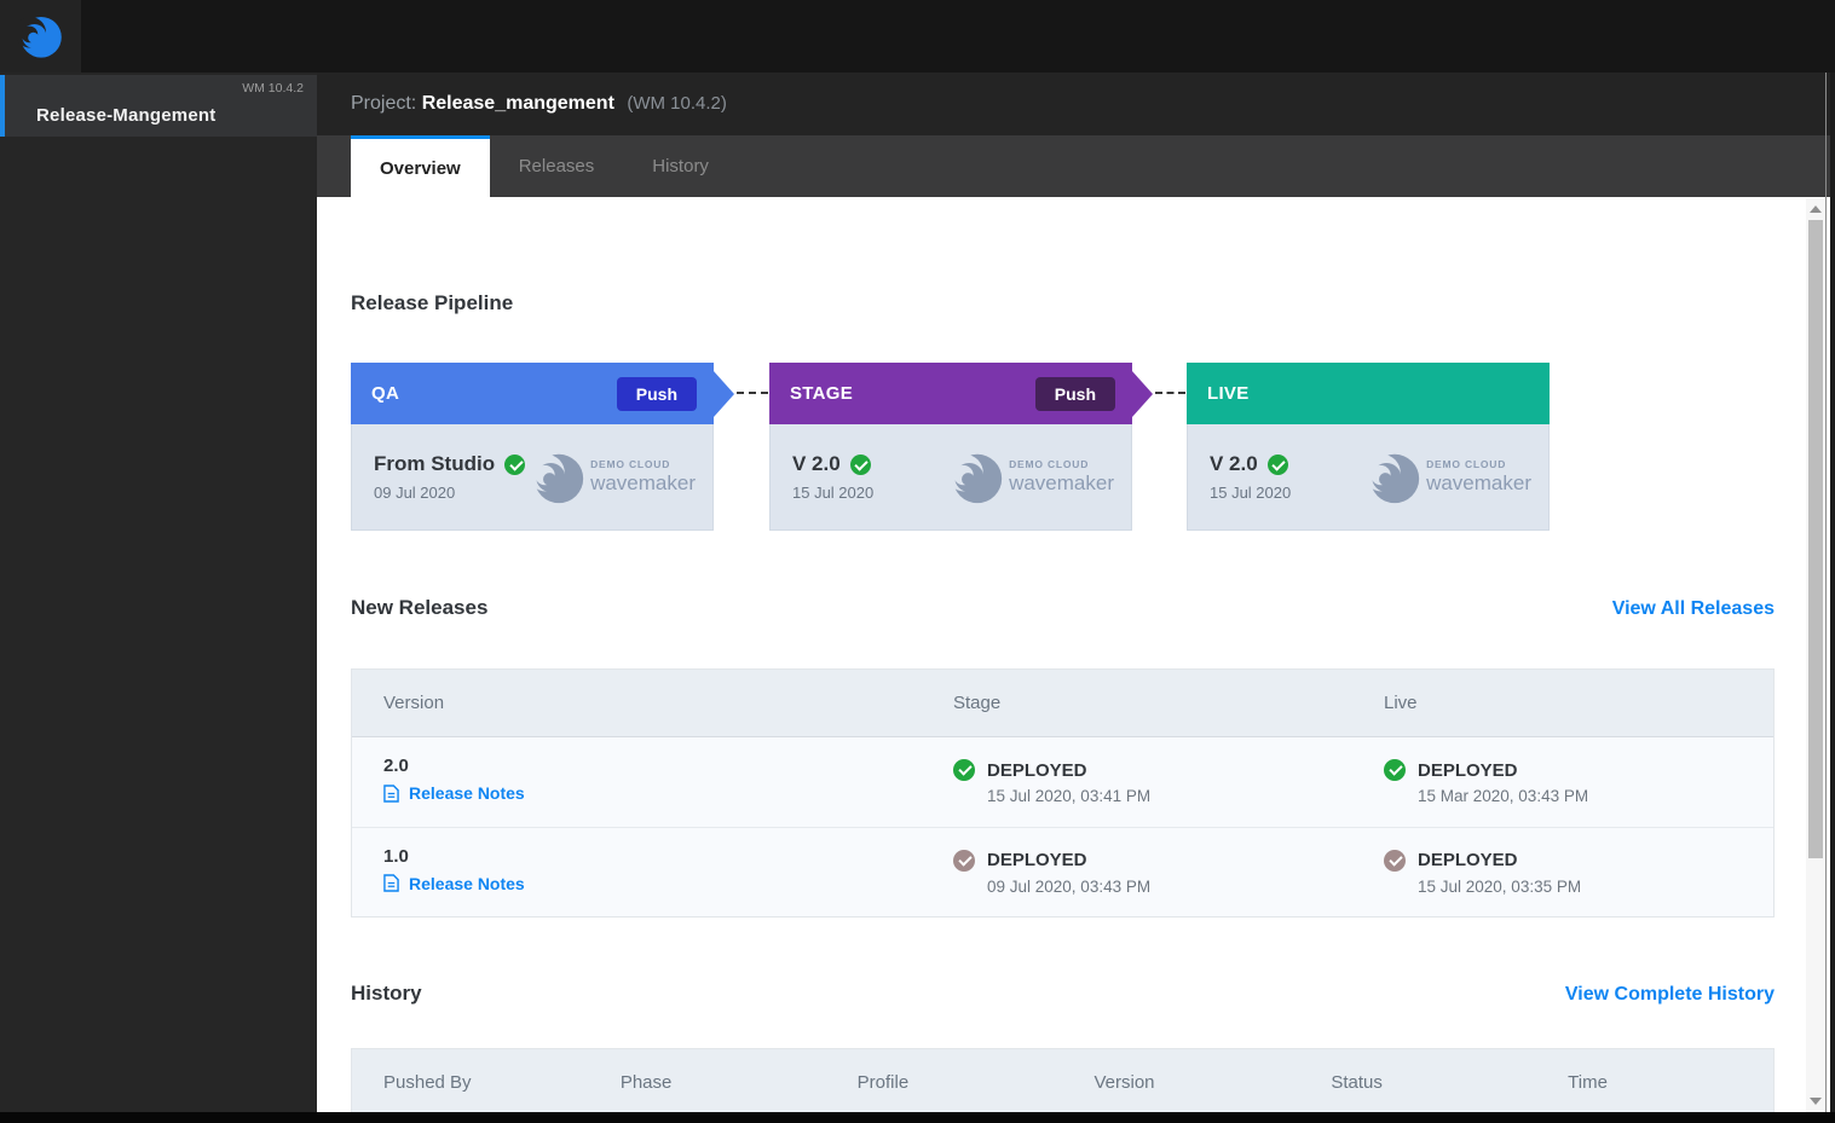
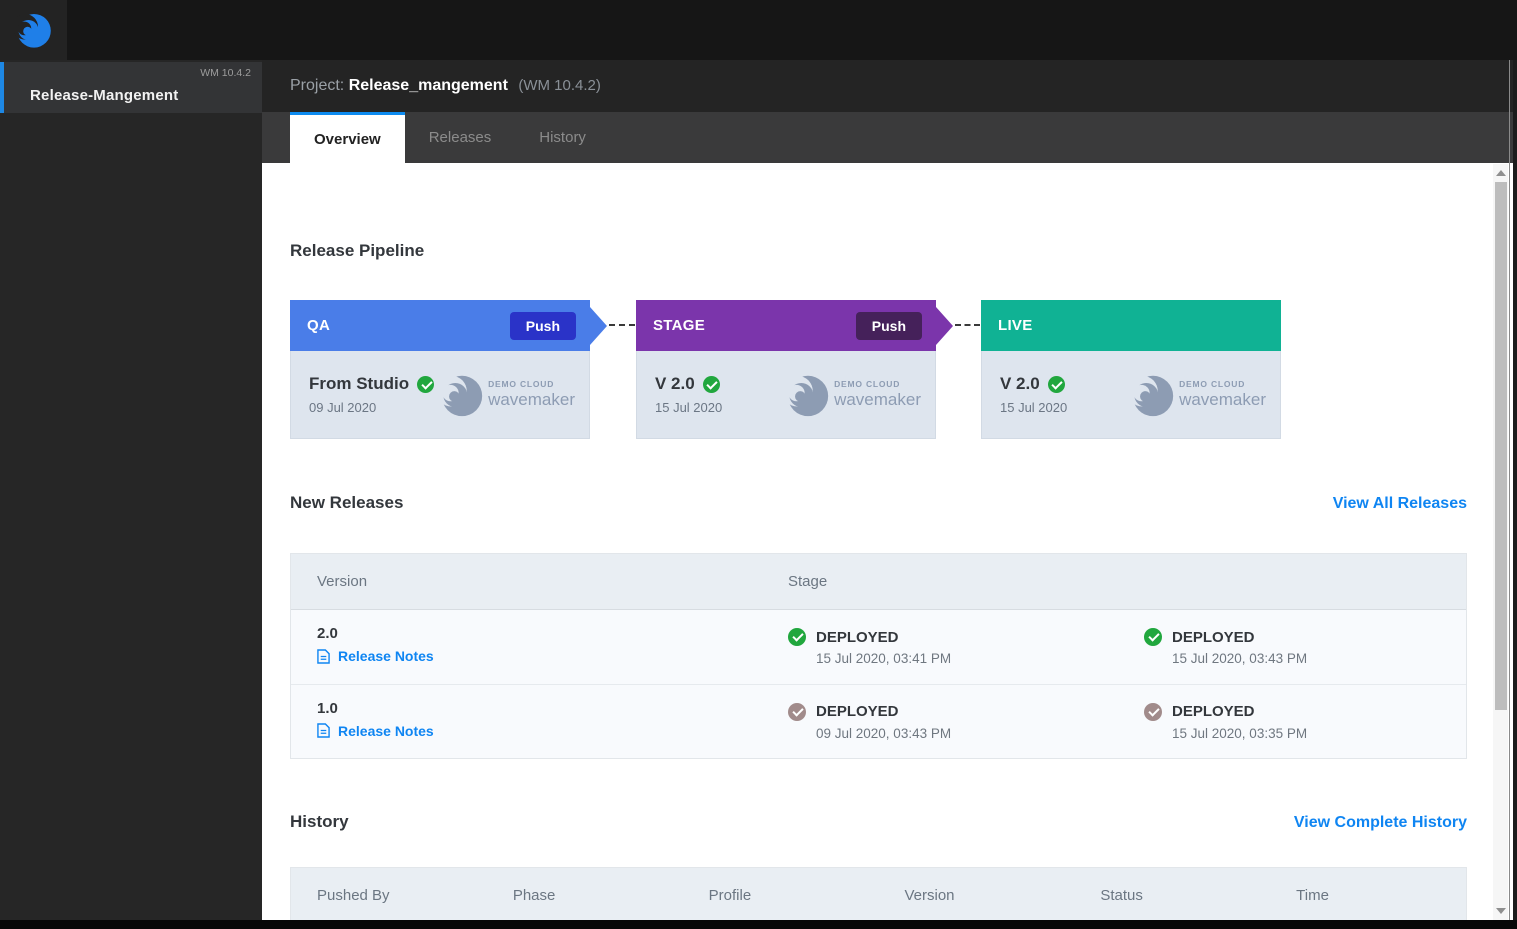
  WM 10.4.2
  Release-Mangement
  Project: Release_mangement (WM 10.4.2)
  Overview
  Releases
  History
  Release Pipeline
  QA
  Push
  From Studio
  09 Jul 2020
  DEMO CLOUD
  wavemaker
  STAGE
  Push
  V 2.0
  15 Jul 2020
  DEMO CLOUD
  wavemaker
  LIVE
  V 2.0
  15 Jul 2020
  DEMO CLOUD
  wavemaker
  New Releases
  View All Releases
  Version
  Stage
- Live
  2.0
  Release Notes
  DEPLOYED
  15 Jul 2020, 03:41 PM
  DEPLOYED
- 15 Mar 2020, 03:43 PM
+ 15 Jul 2020, 03:43 PM
  1.0
  Release Notes
  DEPLOYED
  09 Jul 2020, 03:43 PM
  DEPLOYED
  15 Jul 2020, 03:35 PM
  History
  View Complete History
  Pushed By
  Phase
  Profile
  Version
  Status
  Time
